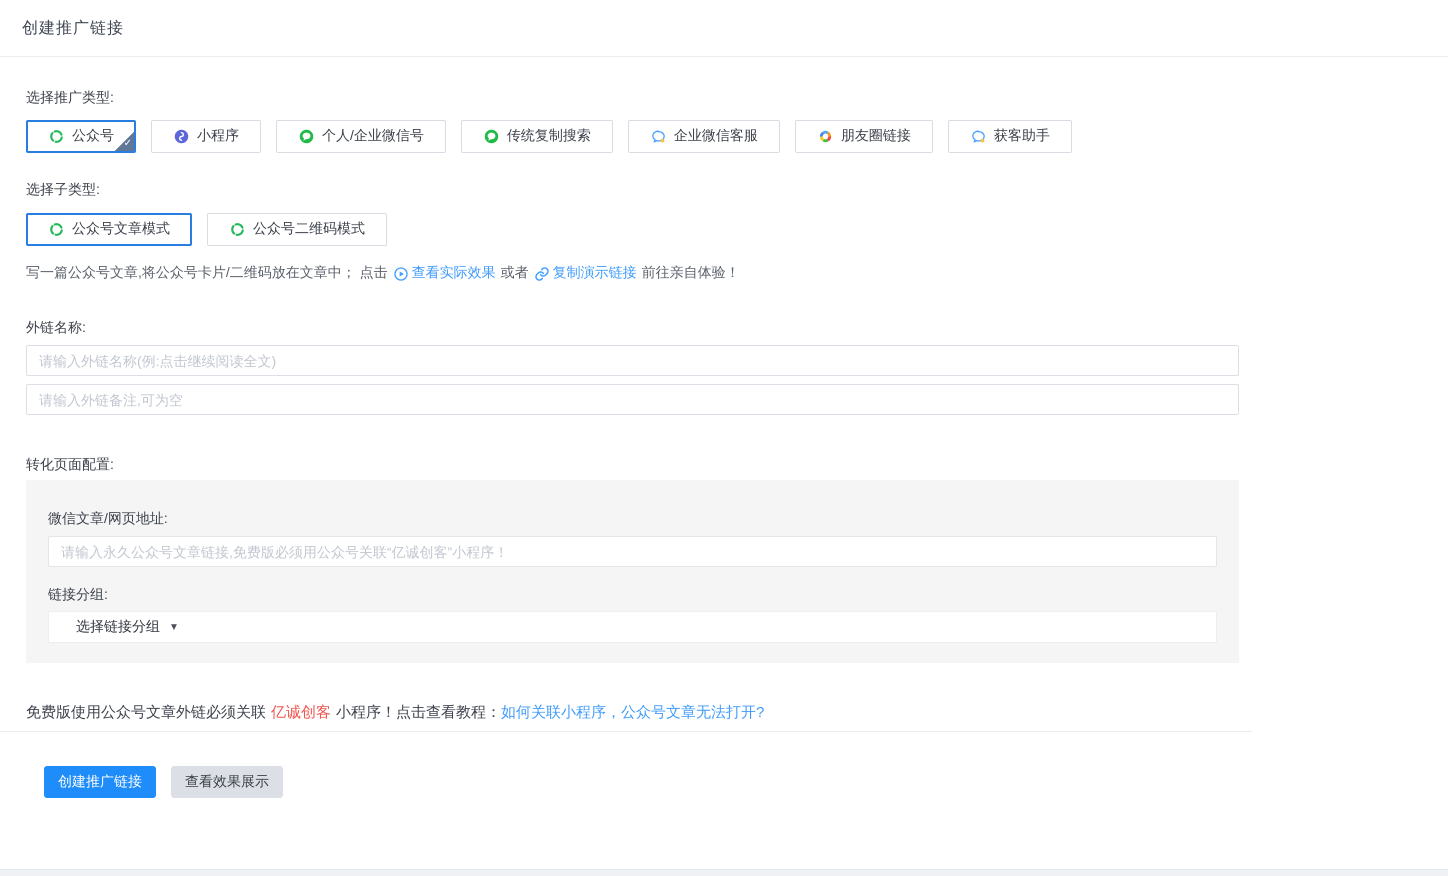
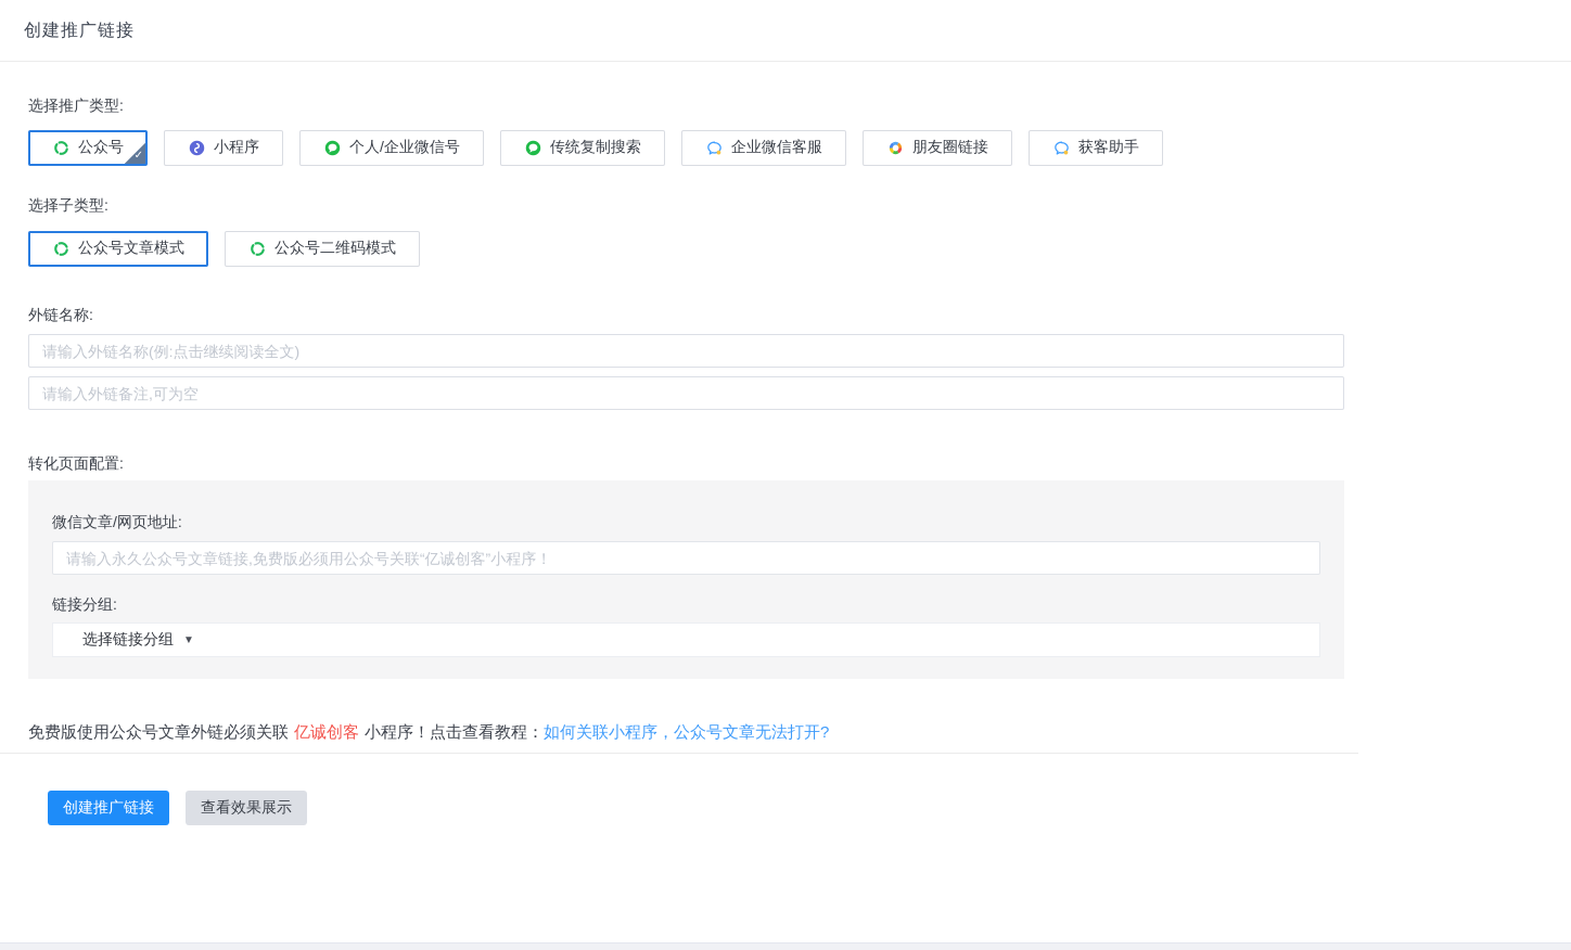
  创建推广链接
  选择推广类型:
  公众号
  ✓
  小程序
  个人/企业微信号
  传统复制搜索
  企业微信客服
  朋友圈链接
  获客助手
  选择子类型:
  公众号文章模式
  公众号二维码模式
- 写一篇公众号文章,将公众号卡片/二维码放在文章中； 点击
- 查看实际效果
- 或者
- 复制演示链接
- 前往亲自体验！
  外链名称:
  请输入外链名称(例:点击继续阅读全文)
  请输入外链备注,可为空
  转化页面配置:
  微信文章/网页地址:
  请输入永久公众号文章链接,免费版必须用公众号关联“亿诚创客”小程序！
  链接分组:
  选择链接分组
  ▼
  免费版使用公众号文章外链必须关联 亿诚创客 小程序！点击查看教程：如何关联小程序，公众号文章无法打开?
  创建推广链接
  查看效果展示
